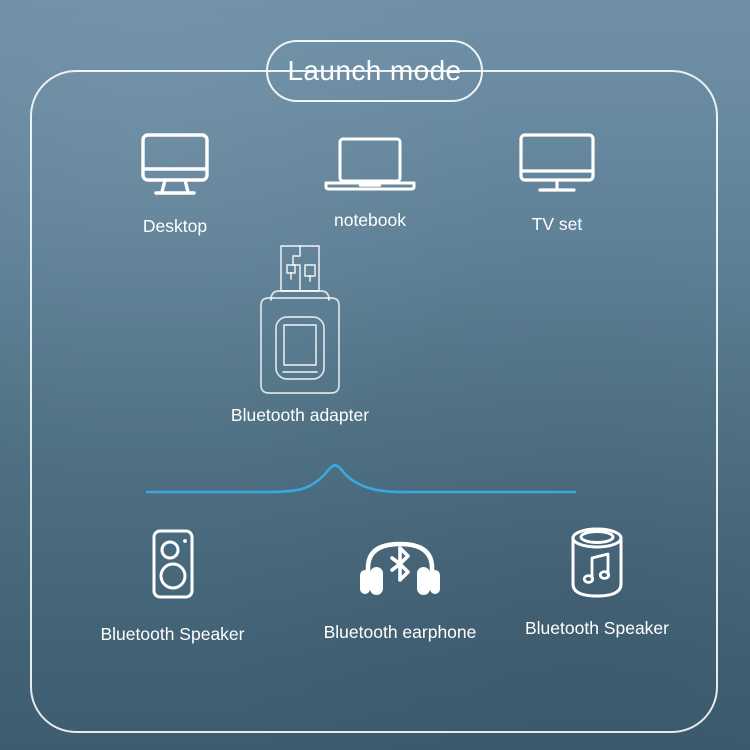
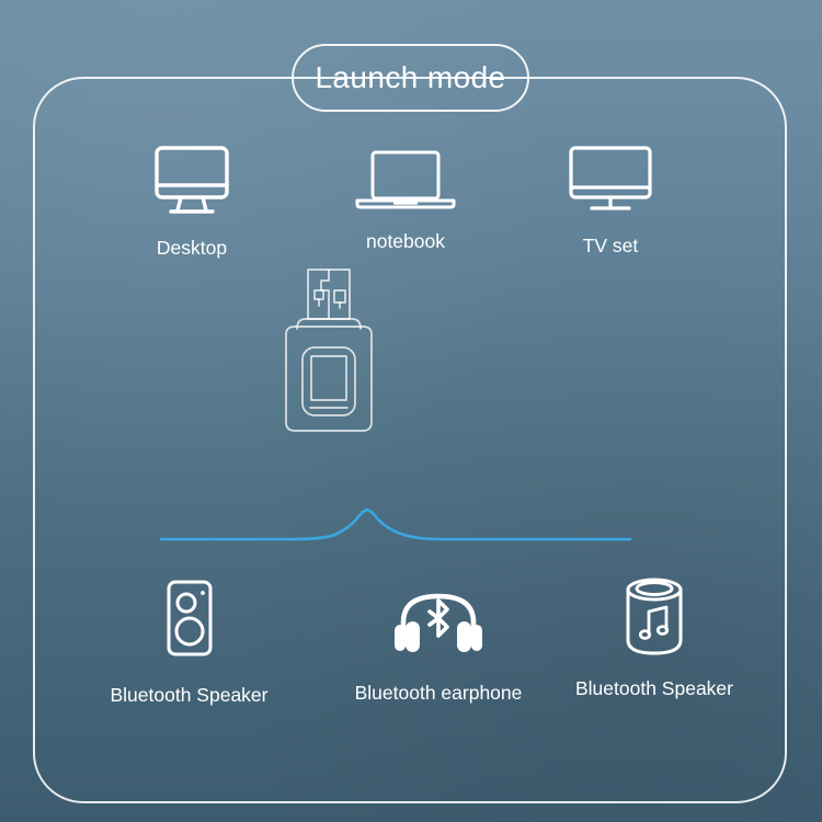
  Launch mode
  Desktop
  notebook
  TV set
- Bluetooth adapter
  Bluetooth Speaker
  Bluetooth earphone
  Bluetooth Speaker
